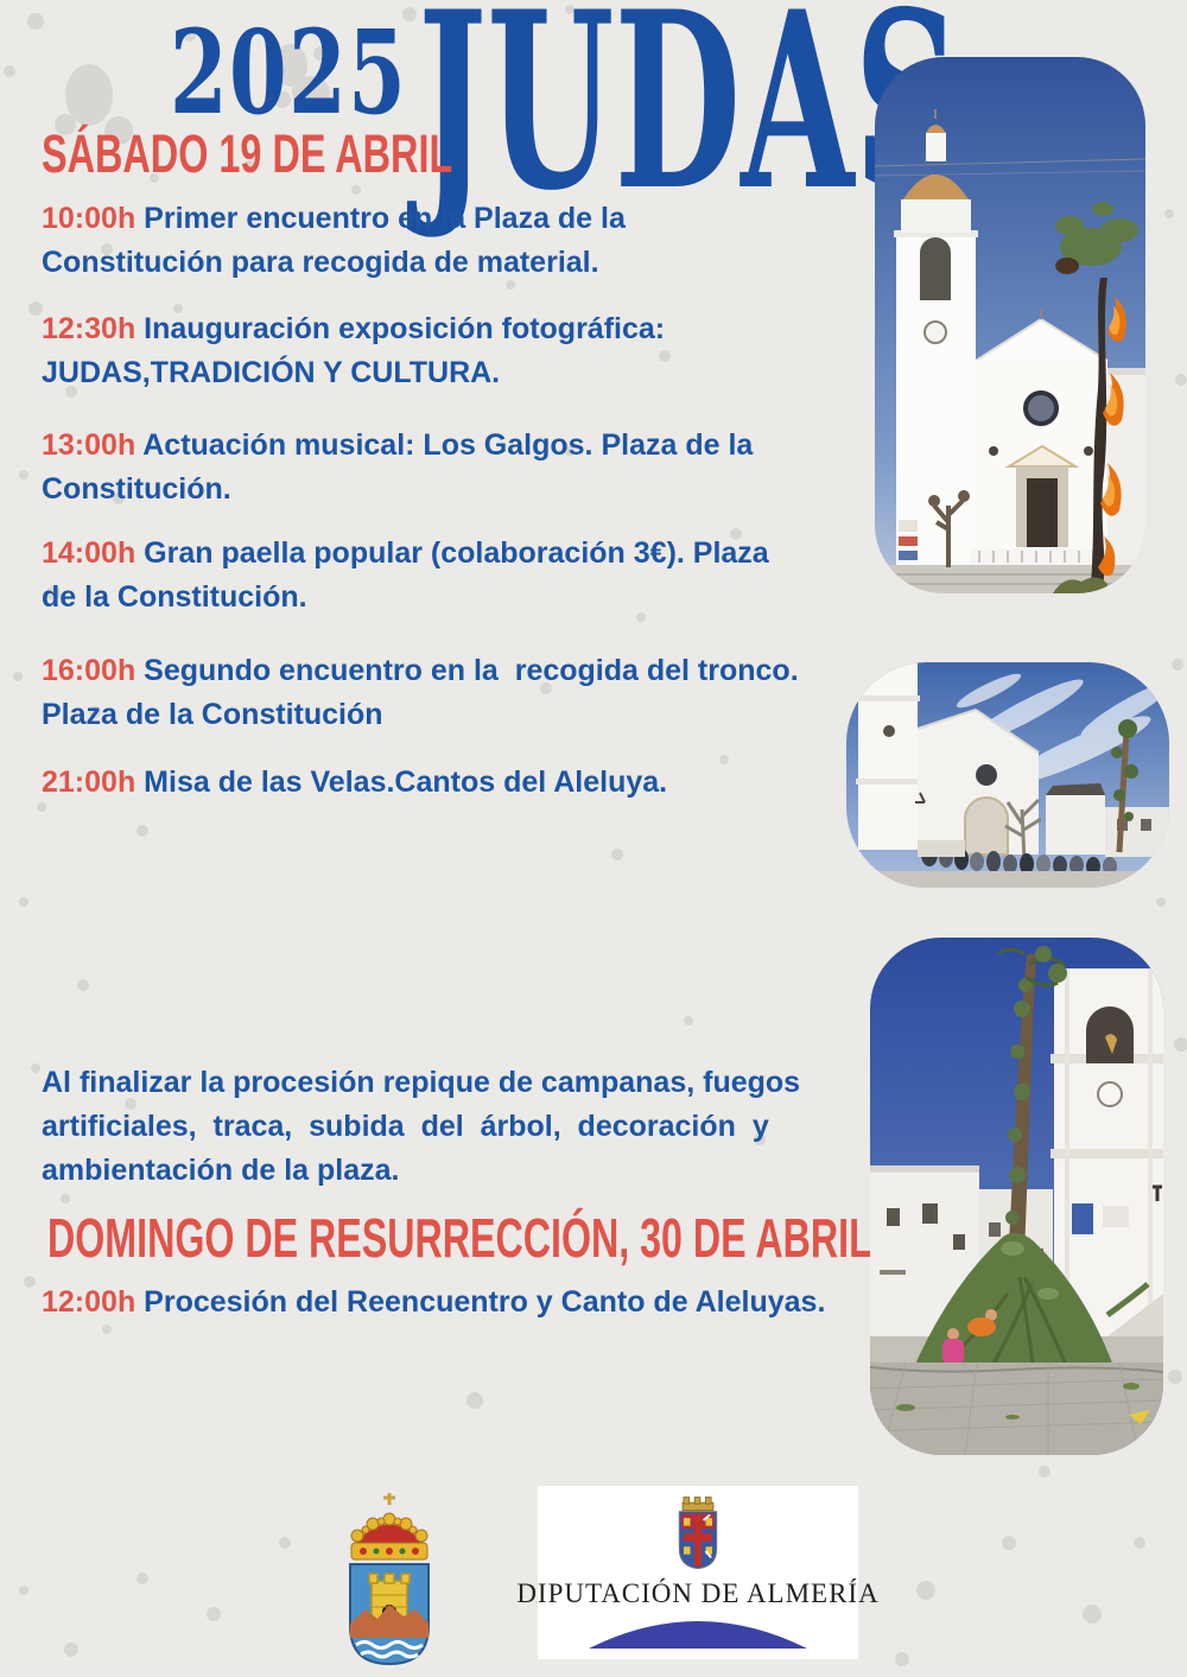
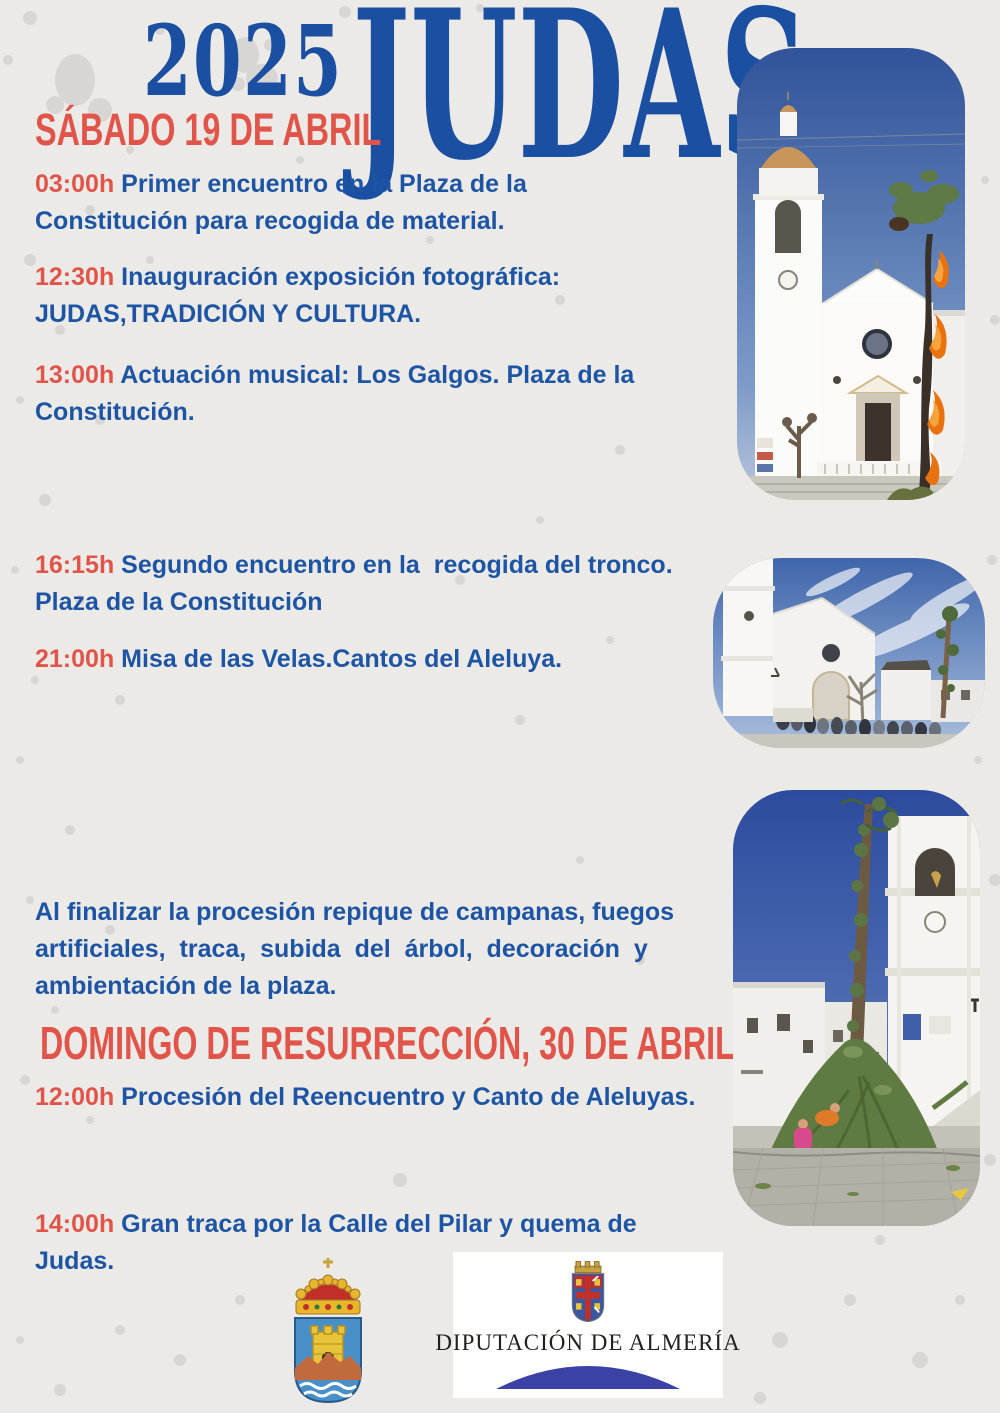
  2025
  JUDA
  SÁBADO 19 DE ABRIL
- 10:00h Primer encuentro en la Plaza de la
+ 03:00h Primer encuentro en la Plaza de la
  Constitución para recogida de material.
  12:30h Inauguración exposición fotográfica:
  JUDAS,TRADICIÓN Y CULTURA.
  13:00h Actuación musical: Los Galgos. Plaza de la
  Constitución.
- 14:00h Gran paella popular (colaboración 3€). Plaza
- de la Constitución.
- 16:00h Segundo encuentro en la recogida del tronco.
+ 16:15h Segundo encuentro en la recogida del tronco.
  Plaza de la Constitución
  21:00h Misa de las Velas.Cantos del Aleluya.
  Al finalizar la procesión repique de campanas, fuegos
  artificiales, traca, subida del árbol, decoración y
  ambientación de la plaza.
  DOMINGO DE RESURRECCIÓN, 30 DE ABRIL
  12:00h Procesión del Reencuentro y Canto de Aleluyas.
+ 14:00h Gran traca por la Calle del Pilar y quema de
+ Judas.
  DIPUTACIÓN DE ALMERÍA
